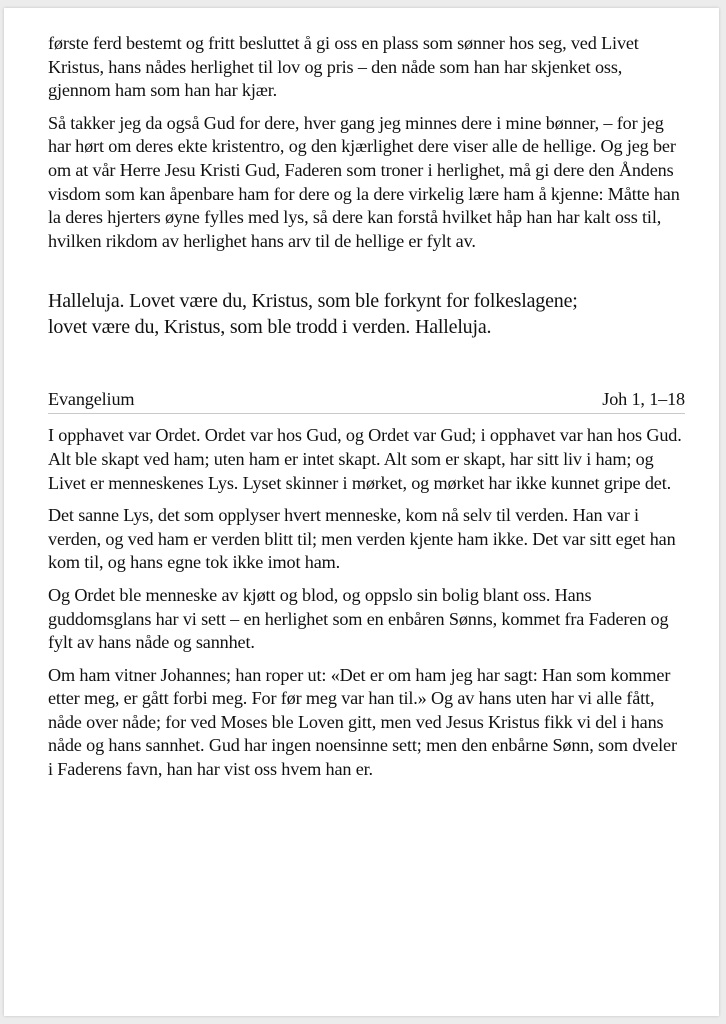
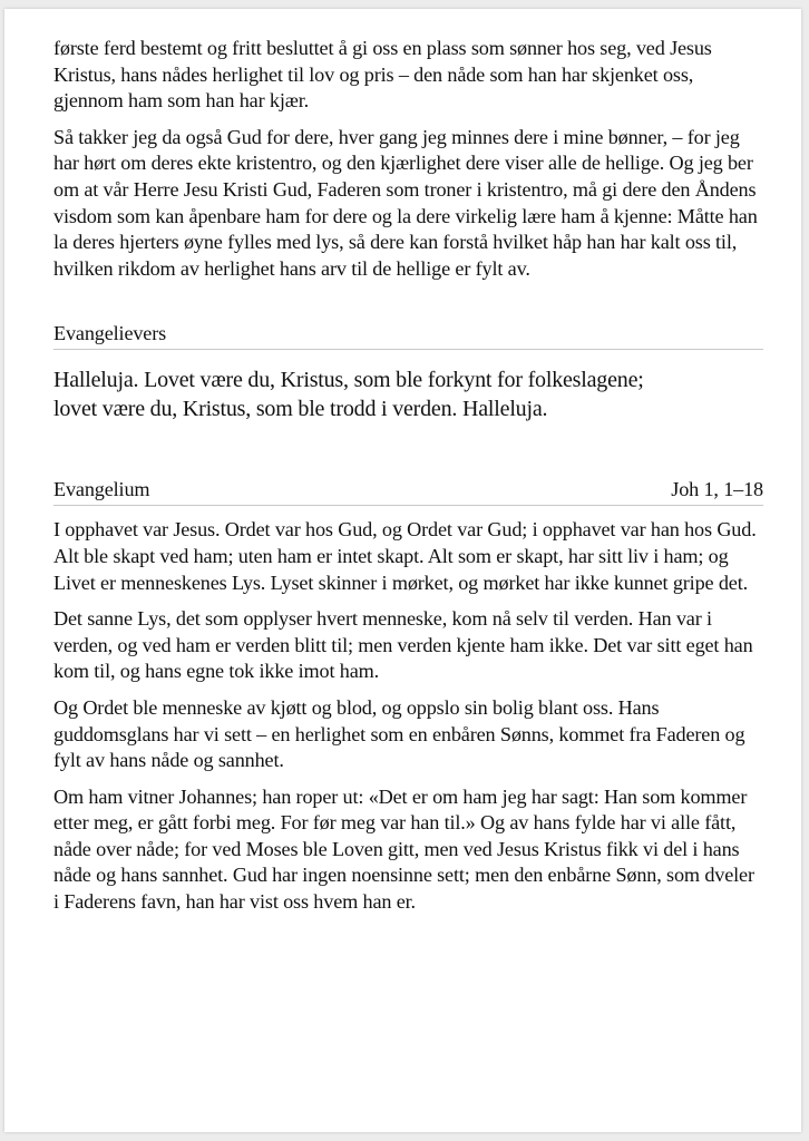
- første ferd bestemt og fritt besluttet å gi oss en plass som sønner hos seg, ved Livet Kristus, hans nådes herlighet til lov og pris – den nåde som han har skjenket oss, gjennom ham som han har kjær.
+ første ferd bestemt og fritt besluttet å gi oss en plass som sønner hos seg, ved Jesus Kristus, hans nådes herlighet til lov og pris – den nåde som han har skjenket oss, gjennom ham som han har kjær.
- Så takker jeg da også Gud for dere, hver gang jeg minnes dere i mine bønner, – for jeg har hørt om deres ekte kristentro, og den kjærlighet dere viser alle de hellige. Og jeg ber om at vår Herre Jesu Kristi Gud, Faderen som troner i herlighet, må gi dere den Åndens visdom som kan åpenbare ham for dere og la dere virkelig lære ham å kjenne: Måtte han la deres hjerters øyne fylles med lys, så dere kan forstå hvilket håp han har kalt oss til, hvilken rikdom av herlighet hans arv til de hellige er fylt av.
+ Så takker jeg da også Gud for dere, hver gang jeg minnes dere i mine bønner, – for jeg har hørt om deres ekte kristentro, og den kjærlighet dere viser alle de hellige. Og jeg ber om at vår Herre Jesu Kristi Gud, Faderen som troner i kristentro, må gi dere den Åndens visdom som kan åpenbare ham for dere og la dere virkelig lære ham å kjenne: Måtte han la deres hjerters øyne fylles med lys, så dere kan forstå hvilket håp han har kalt oss til, hvilken rikdom av herlighet hans arv til de hellige er fylt av.
+ Evangelievers
  Halleluja. Lovet være du, Kristus, som ble forkynt for folkeslagene;
  lovet være du, Kristus, som ble trodd i verden. Halleluja.
  Evangelium
  Joh 1, 1–18
- I opphavet var Ordet. Ordet var hos Gud, og Ordet var Gud; i opphavet var han hos Gud. Alt ble skapt ved ham; uten ham er intet skapt. Alt som er skapt, har sitt liv i ham; og Livet er menneskenes Lys. Lyset skinner i mørket, og mørket har ikke kunnet gripe det.
+ I opphavet var Jesus. Ordet var hos Gud, og Ordet var Gud; i opphavet var han hos Gud. Alt ble skapt ved ham; uten ham er intet skapt. Alt som er skapt, har sitt liv i ham; og Livet er menneskenes Lys. Lyset skinner i mørket, og mørket har ikke kunnet gripe det.
  Det sanne Lys, det som opplyser hvert menneske, kom nå selv til verden. Han var i verden, og ved ham er verden blitt til; men verden kjente ham ikke. Det var sitt eget han kom til, og hans egne tok ikke imot ham.
  Og Ordet ble menneske av kjøtt og blod, og oppslo sin bolig blant oss. Hans guddomsglans har vi sett – en herlighet som en enbåren Sønns, kommet fra Faderen og fylt av hans nåde og sannhet.
- Om ham vitner Johannes; han roper ut: «Det er om ham jeg har sagt: Han som kommer etter meg, er gått forbi meg. For før meg var han til.» Og av hans uten har vi alle fått, nåde over nåde; for ved Moses ble Loven gitt, men ved Jesus Kristus fikk vi del i hans nåde og hans sannhet. Gud har ingen noensinne sett; men den enbårne Sønn, som dveler i Faderens favn, han har vist oss hvem han er.
+ Om ham vitner Johannes; han roper ut: «Det er om ham jeg har sagt: Han som kommer etter meg, er gått forbi meg. For før meg var han til.» Og av hans fylde har vi alle fått, nåde over nåde; for ved Moses ble Loven gitt, men ved Jesus Kristus fikk vi del i hans nåde og hans sannhet. Gud har ingen noensinne sett; men den enbårne Sønn, som dveler i Faderens favn, han har vist oss hvem han er.
